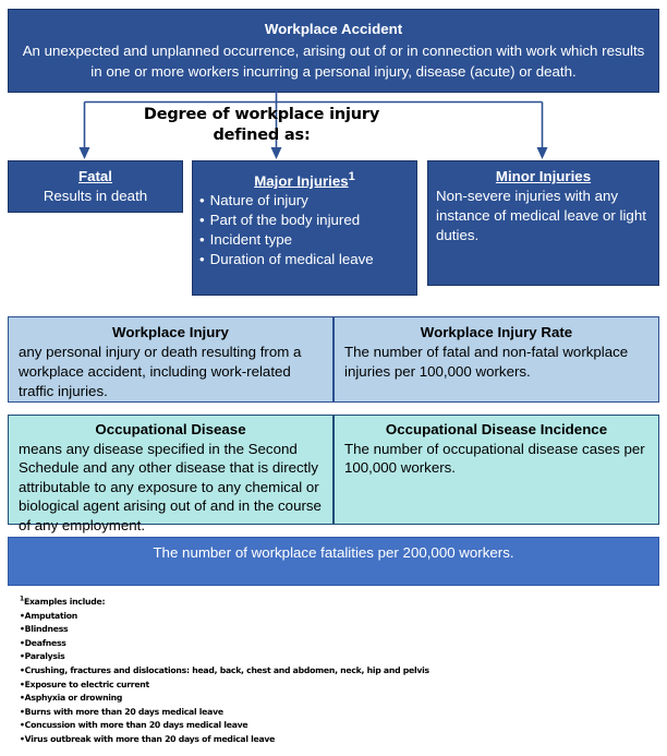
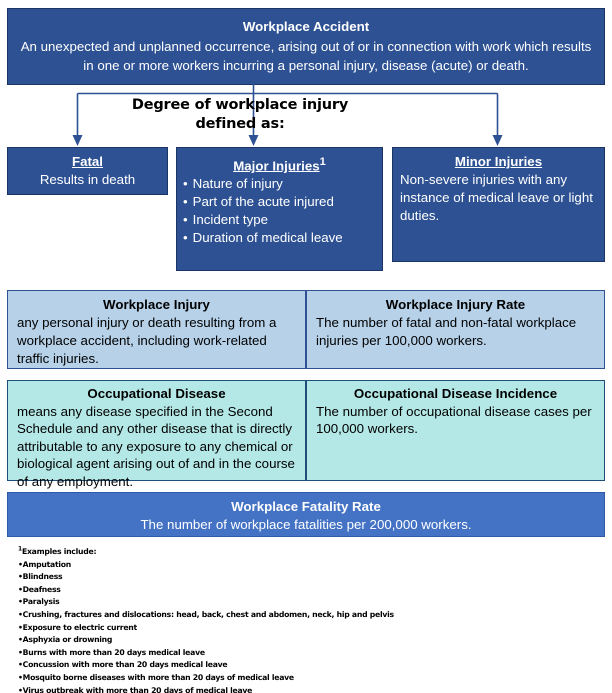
  Workplace Accident
  An unexpected and unplanned occurrence, arising out of or in connection with work which results in one or more workers incurring a personal injury, disease (acute) or death.
  Degree of workplace injury
  defined as:
  Fatal
  Results in death
  Major Injuries1
  Nature of injury
- Part of the body injured
+ Part of the acute injured
  Incident type
  Duration of medical leave
  Minor Injuries
  Non-severe injuries with any instance of medical leave or light duties.
  Workplace Injury
  any personal injury or death resulting from a workplace accident, including work-related traffic injuries.
  Workplace Injury Rate
  The number of fatal and non-fatal workplace injuries per 100,000 workers.
  Occupational Disease
  means any disease specified in the Second Schedule and any other disease that is directly attributable to any exposure to any chemical or biological agent arising out of and in the course of any employment.
  Occupational Disease Incidence
  The number of occupational disease cases per 100,000 workers.
+ Workplace Fatality Rate
  The number of workplace fatalities per 200,000 workers.
  Examples include:
  •Amputation
  •Blindness
  •Deafness
  •Paralysis
  •Crushing, fractures and dislocations: head, back, chest and abdomen, neck, hip and pelvis
  •Exposure to electric current
  •Asphyxia or drowning
  •Burns with more than 20 days medical leave
  •Concussion with more than 20 days medical leave
+ •Mosquito borne diseases with more than 20 days of medical leave
  •Virus outbreak with more than 20 days of medical leave
